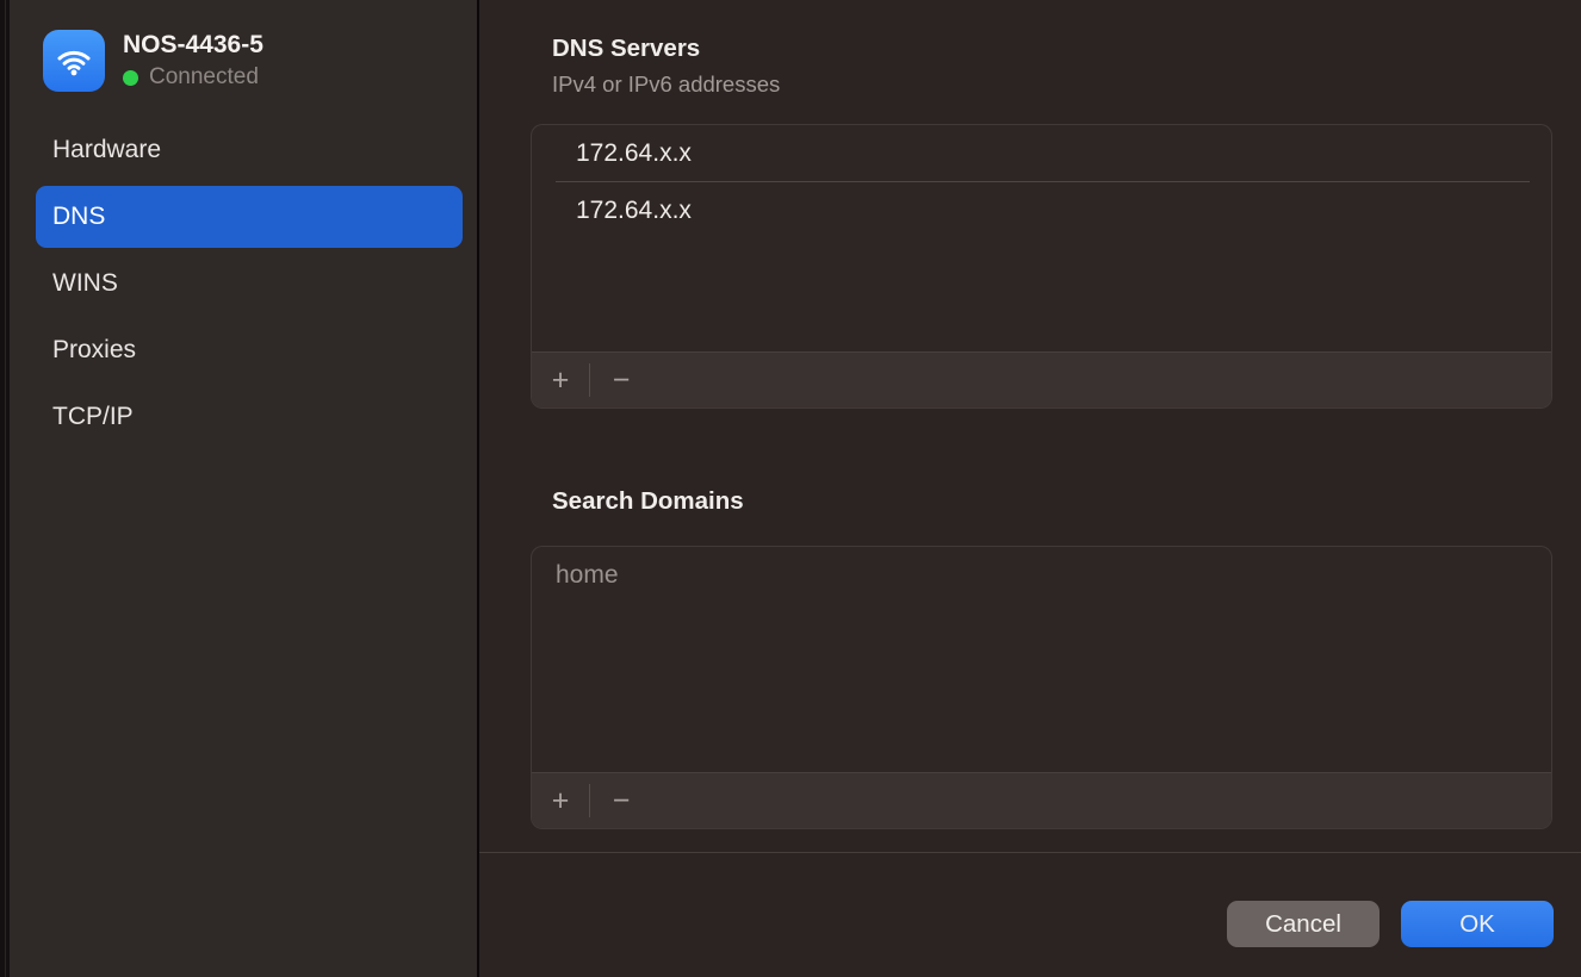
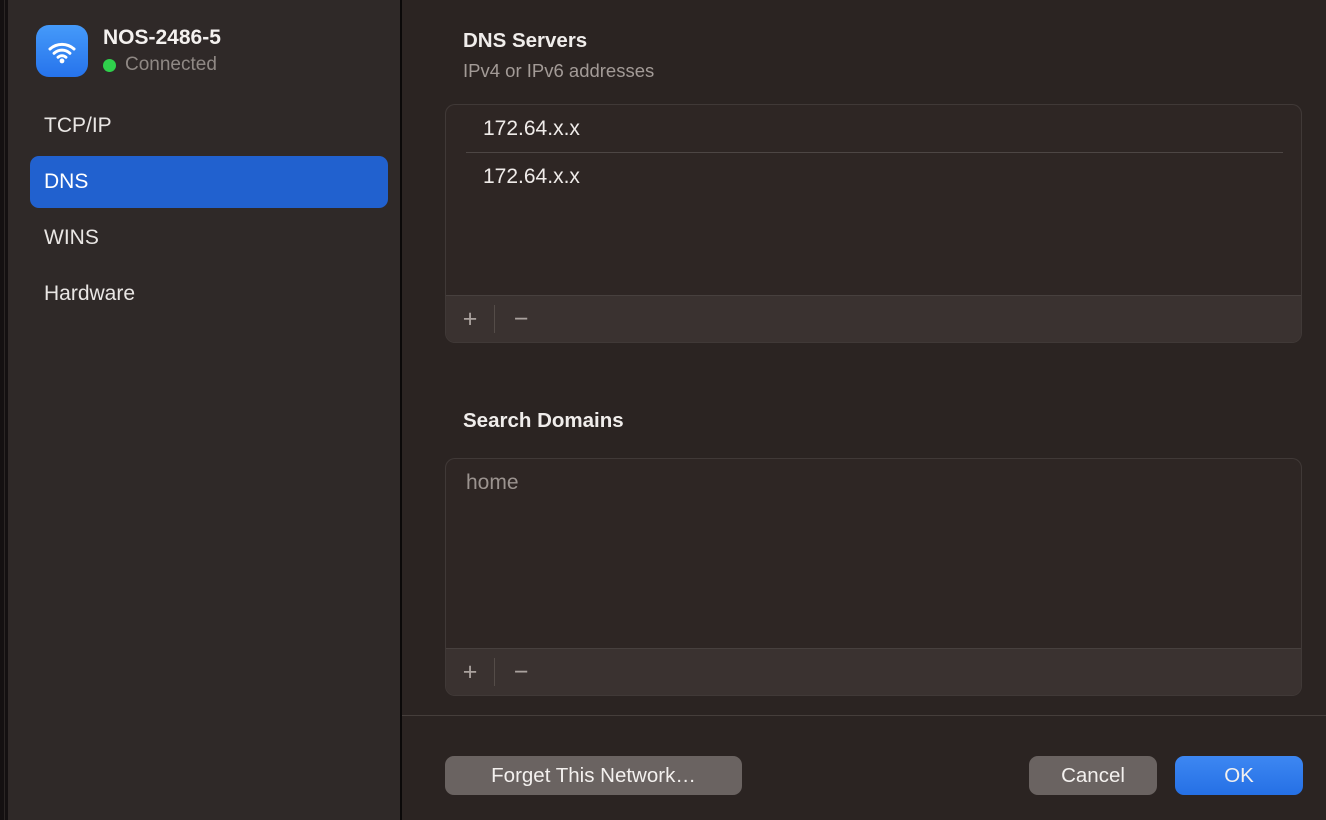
- NOS-4436-5
+ NOS-2486-5
  Connected
- Hardware
+ TCP/IP
  DNS
  WINS
- Proxies
- TCP/IP
+ Hardware
  DNS Servers
  IPv4 or IPv6 addresses
  172.64.x.x
  172.64.x.x
  +
  −
  Search Domains
  home
  +
  −
+ Forget This Network…
  Cancel
  OK
